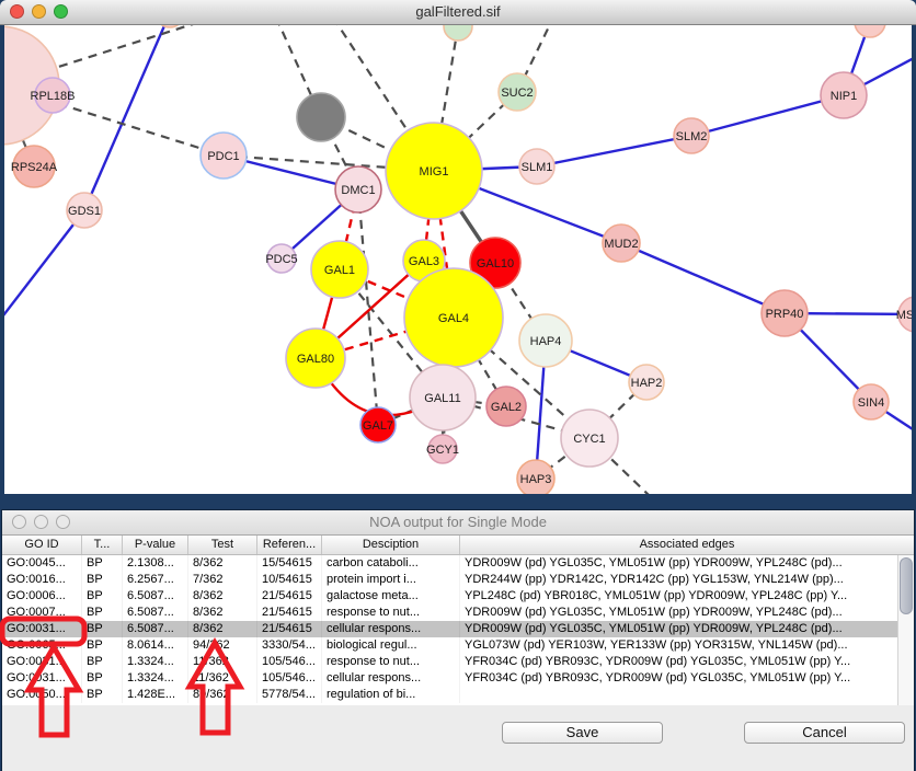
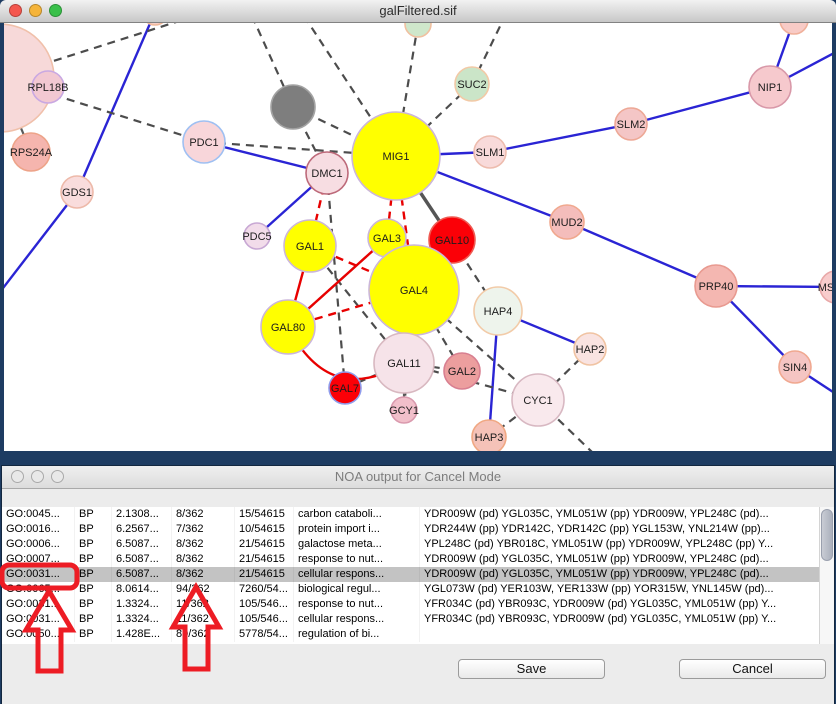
  galFiltered.sif
  RPL18B
  RPS24A
  GDS1
  PDC1
  DMC1
  MIG1
  SUC2
  SLM1
  SLM2
  NIP1
  MUD2
  PRP40
  MS
  SIN4
  PDC5
  GAL1
  GAL3
  GAL10
  GAL4
  GAL80
  GAL11
  GAL2
  GAL7
  GCY1
  HAP4
  HAP2
  CYC1
  HAP3
- NOA output for Single Mode
+ NOA output for Cancel Mode
- GO ID
- T...
- P-value
- Test
- Referen...
- Desciption
- Associated edges
  GO:0045...
  BP
  2.1308...
  8/362
  15/54615
  carbon cataboli...
  YDR009W (pd) YGL035C, YML051W (pp) YDR009W, YPL248C (pd)...
  GO:0016...
  BP
  6.2567...
  7/362
  10/54615
  protein import i...
  YDR244W (pp) YDR142C, YDR142C (pp) YGL153W, YNL214W (pp)...
  GO:0006...
  BP
  6.5087...
  8/362
  21/54615
  galactose meta...
  YPL248C (pd) YBR018C, YML051W (pp) YDR009W, YPL248C (pp) Y...
  GO:0007...
  BP
  6.5087...
  8/362
  21/54615
  response to nut...
  YDR009W (pd) YGL035C, YML051W (pp) YDR009W, YPL248C (pd)...
  GO:0031...
  BP
  6.5087...
  8/362
  21/54615
  cellular respons...
  YDR009W (pd) YGL035C, YML051W (pp) YDR009W, YPL248C (pd)...
  BP
  8.0614...
  94/62
- 3330/54...
+ 7260/54...
  biological regul...
  YGL073W (pd) YER103W, YER133W (pp) YOR315W, YNL145W (pd)...
  GO:001.
  BP
  1.3324...
  105/546...
  response to nut...
  YFR034C (pd) YBR093C, YDR009W (pd) YGL035C, YML051W (pp) Y...
  GO:031...
  BP
  1.3324...
  1/362
  105/546...
  cellular respons...
  YFR034C (pd) YBR093C, YDR009W (pd) YGL035C, YML051W (pp) Y...
  GO:0050...
  BP
  1.428E...
  5778/54...
  regulation of bi...
  Save
  Cancel
